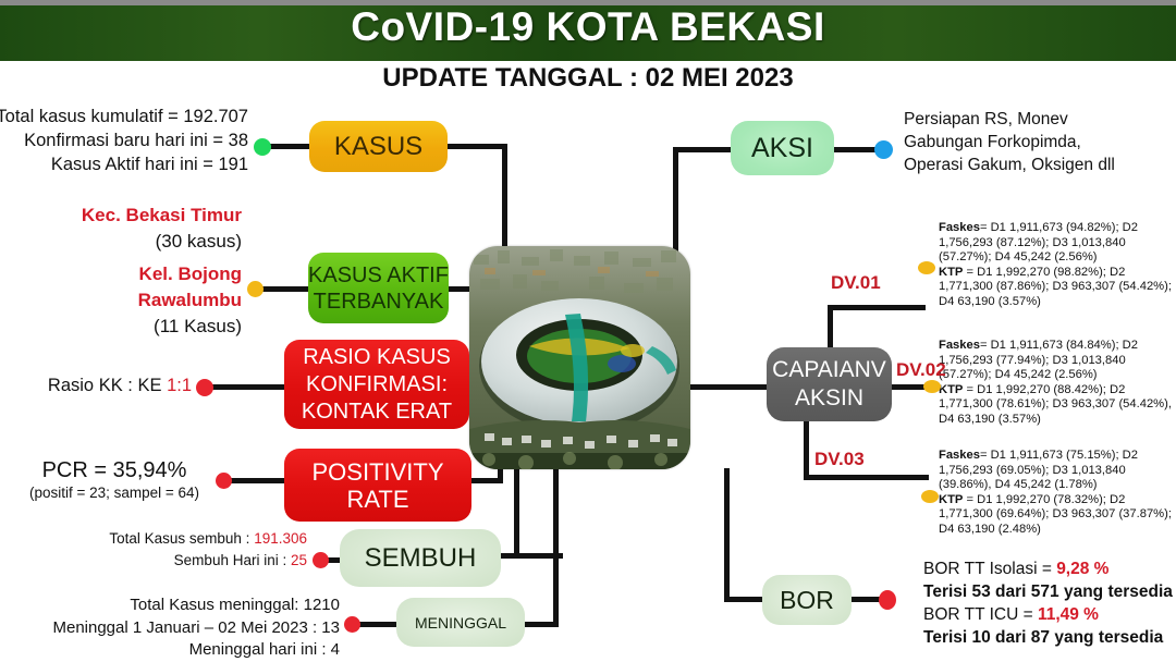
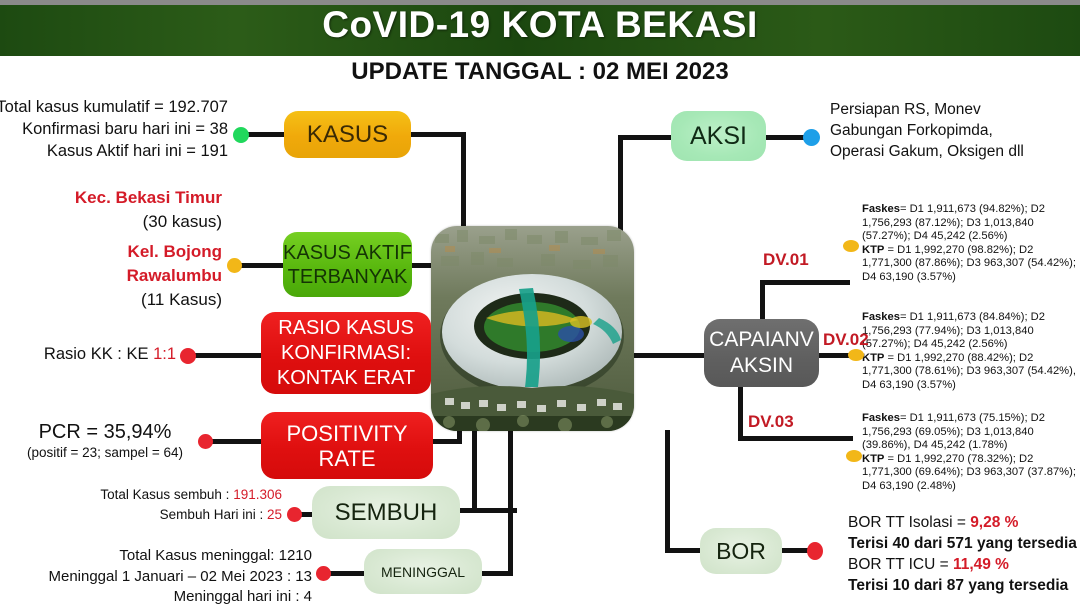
  CoVID-19 KOTA BEKASI
  UPDATE TANGGAL : 02 MEI 2023
  KASUS
  KASUS AKTIF
  TERBANYAK
  RASIO KASUS
  KONFIRMASI:
  KONTAK ERAT
  POSITIVITY
  RATE
  SEMBUH
  MENINGGAL
  AKSI
  CAPAIANV
  AKSIN
  BOR
  Total kasus kumulatif = 192.707
  Konfirmasi baru hari ini = 38
  Kasus Aktif hari ini = 191
  Kec. Bekasi Timur
  (30 kasus)
  Kel. Bojong
  Rawalumbu
  (11 Kasus)
  Rasio KK : KE 1:1
  PCR = 35,94%
  (positif = 23; sampel = 64)
  Total Kasus sembuh : 191.306
  Sembuh Hari ini : 25
  Total Kasus meninggal: 1210
  Meninggal 1 Januari – 02 Mei 2023 : 13
  Meninggal hari ini : 4
  Persiapan RS, Monev
  Gabungan Forkopimda,
  Operasi Gakum, Oksigen dll
  DV.01
  DV.02
  DV.03
  Faskes= D1 1,911,673 (94.82%); D2 1,756,293 (87.12%); D3 1,013,840 (57.27%); D4 45,242 (2.56%)
  KTP = D1 1,992,270 (98.82%); D2 1,771,300 (87.86%); D3 963,307 (54.42%); D4 63,190 (3.57%)
  Faskes= D1 1,911,673 (84.84%); D2 1,756,293 (77.94%); D3 1,013,840 (57.27%); D4 45,242 (2.56%)
  KTP = D1 1,992,270 (88.42%); D2 1,771,300 (78.61%); D3 963,307 (54.42%), D4 63,190 (3.57%)
  Faskes= D1 1,911,673 (75.15%); D2 1,756,293 (69.05%); D3 1,013,840 (39.86%), D4 45,242 (1.78%)
  KTP = D1 1,992,270 (78.32%); D2 1,771,300 (69.64%); D3 963,307 (37.87%); D4 63,190 (2.48%)
  BOR TT Isolasi = 9,28 %
- Terisi 53 dari 571 yang tersedia
+ Terisi 40 dari 571 yang tersedia
  BOR TT ICU = 11,49 %
  Terisi 10 dari 87 yang tersedia
